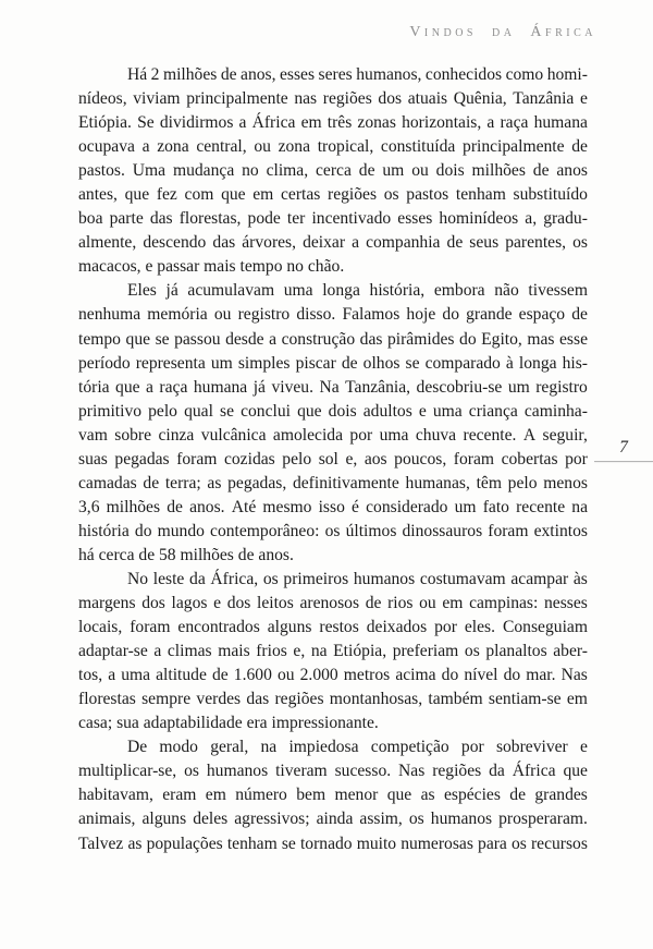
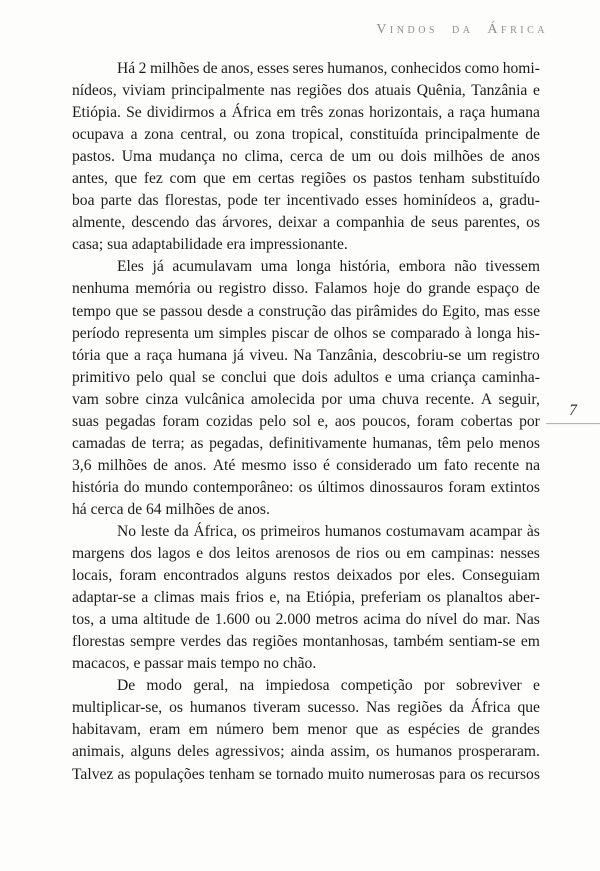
  Vindos da África
  7
  Há
  2
  milhões
  de
  anos,
  esses
  seres
  humanos,
  conhecidos
  como
  homi-
  nídeos,
  viviam
  principalmente
  nas
  regiões
  dos
  atuais
  Quênia,
  Tanzânia
  e
  Etiópia.
  Se
  dividirmos
  a
  África
  em
  três
  zonas
  horizontais,
  a
  raça
  humana
  ocupava
  a
  zona
  central,
  ou
  zona
  tropical,
  constituída
  principalmente
  de
  pastos.
  Uma
  mudança
  no
  clima,
  cerca
  de
  um
  ou
  dois
  milhões
  de
  anos
  antes,
  que
  fez
  com
  que
  em
  certas
  regiões
  os
  pastos
  tenham
  substituído
  boa
  parte
  das
  florestas,
  pode
  ter
  incentivado
  esses
  hominídeos
  a,
  gradu-
  almente,
  descendo
  das
  árvores,
  deixar
  a
  companhia
  de
  seus
  parentes,
  os
- macacos, e passar mais tempo no chão.
+ casa; sua adaptabilidade era impressionante.
  Eles
  já
  acumulavam
  uma
  longa
  história,
  embora
  não
  tivessem
  nenhuma
  memória
  ou
  registro
  disso.
  Falamos
  hoje
  do
  grande
  espaço
  de
  tempo
  que
  se
  passou
  desde
  a
  construção
  das
  pirâmides
  do
  Egito,
  mas
  esse
  período
  representa
  um
  simples
  piscar
  de
  olhos
  se
  comparado
  à
  longa
  his-
  tória
  que
  a
  raça
  humana
  já
  viveu.
  Na
  Tanzânia,
  descobriu-se
  um
  registro
  primitivo
  pelo
  qual
  se
  conclui
  que
  dois
  adultos
  e
  uma
  criança
  caminha-
  vam
  sobre
  cinza
  vulcânica
  amolecida
  por
  uma
  chuva
  recente.
  A
  seguir,
  suas
  pegadas
  foram
  cozidas
  pelo
  sol
  e,
  aos
  poucos,
  foram
  cobertas
  por
  camadas
  de
  terra;
  as
  pegadas,
  definitivamente
  humanas,
  têm
  pelo
  menos
  3,6
  milhões
  de
  anos.
  Até
  mesmo
  isso
  é
  considerado
  um
  fato
  recente
  na
  história
  do
  mundo
  contemporâneo:
  os
  últimos
  dinossauros
  foram
  extintos
- há cerca de 58 milhões de anos.
+ há cerca de 64 milhões de anos.
  No
  leste
  da
  África,
  os
  primeiros
  humanos
  costumavam
  acampar
  às
  margens
  dos
  lagos
  e
  dos
  leitos
  arenosos
  de
  rios
  ou
  em
  campinas:
  nesses
  locais,
  foram
  encontrados
  alguns
  restos
  deixados
  por
  eles.
  Conseguiam
  adaptar-se
  a
  climas
  mais
  frios
  e,
  na
  Etiópia,
  preferiam
  os
  planaltos
  aber-
  tos,
  a
  uma
  altitude
  de
  1.600
  ou
  2.000
  metros
  acima
  do
  nível
  do
  mar.
  Nas
  florestas
  sempre
  verdes
  das
  regiões
  montanhosas,
  também
  sentiam-se
  em
- casa; sua adaptabilidade era impressionante.
+ macacos, e passar mais tempo no chão.
  De
  modo
  geral,
  na
  impiedosa
  competição
  por
  sobreviver
  e
  multiplicar-se,
  os
  humanos
  tiveram
  sucesso.
  Nas
  regiões
  da
  África
  que
  habitavam,
  eram
  em
  número
  bem
  menor
  que
  as
  espécies
  de
  grandes
  animais,
  alguns
  deles
  agressivos;
  ainda
  assim,
  os
  humanos
  prosperaram.
  Talvez
  as
  populações
  tenham
  se
  tornado
  muito
  numerosas
  para
  os
  recursos
